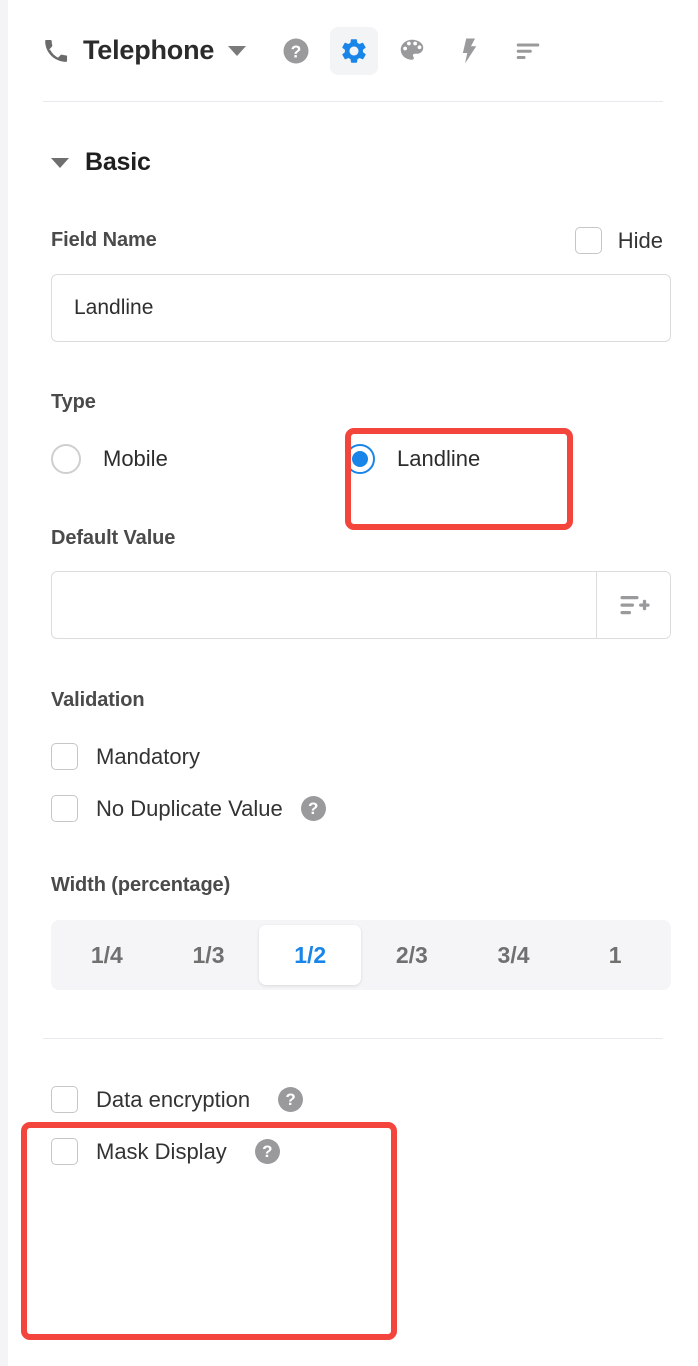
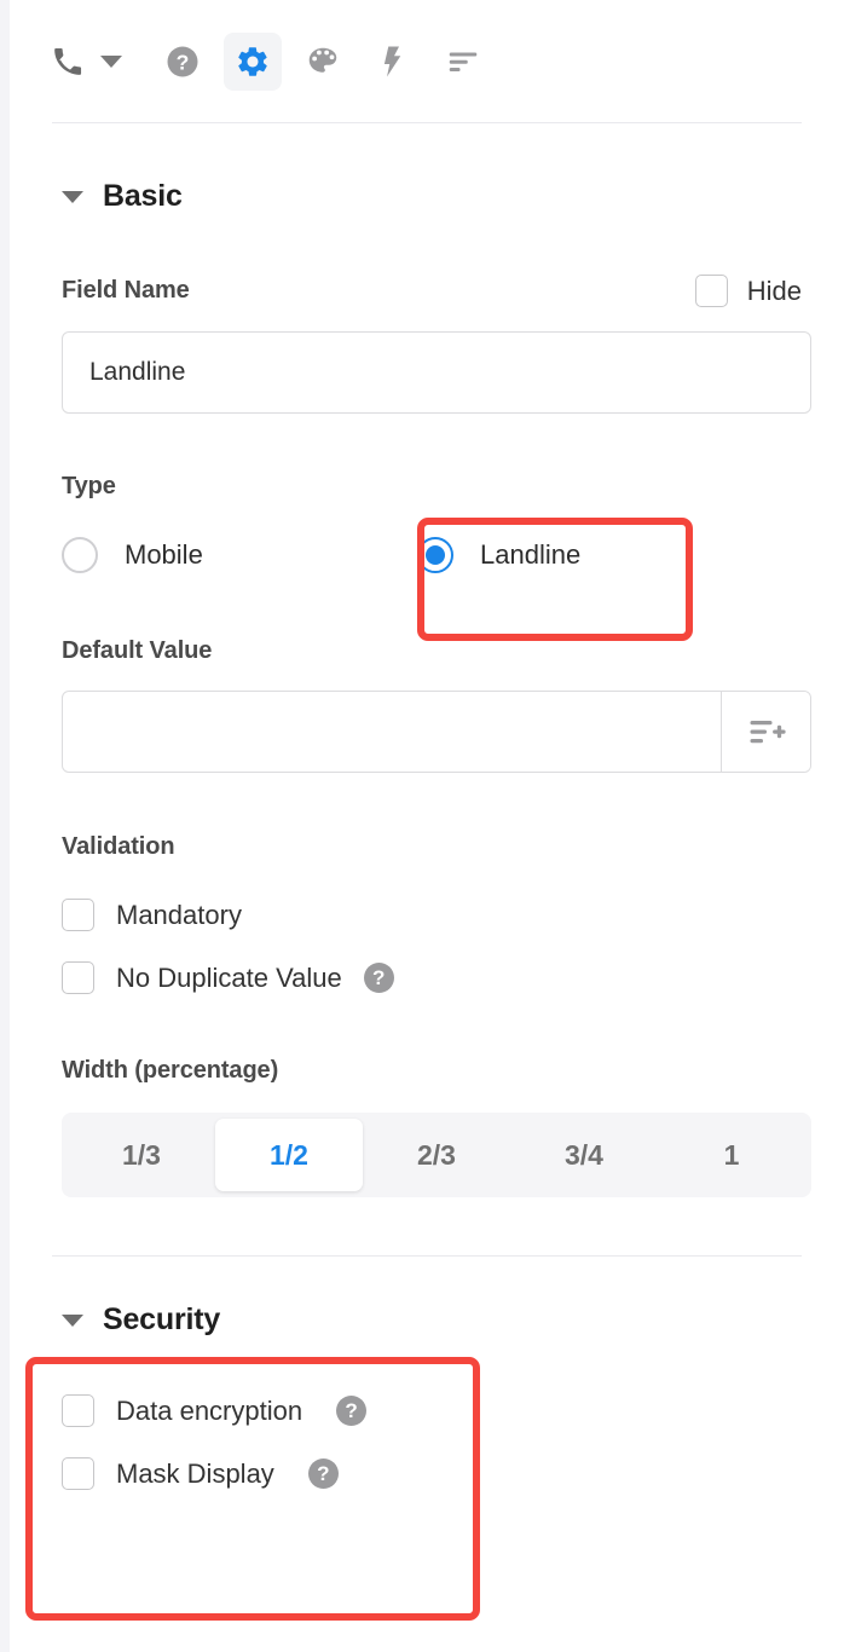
- Telephone
  ?
  Basic
  Field Name
  Hide
  Landline
  Type
  Mobile
  Landline
  Default Value
  Validation
  Mandatory
  No Duplicate Value
  ?
  Width (percentage)
- 1/4
  1/3
  1/2
  2/3
  3/4
  1
+ Security
  Data encryption
  ?
  Mask Display
  ?
